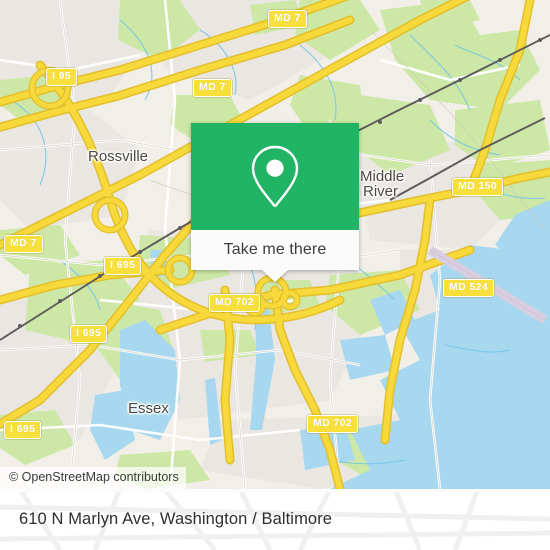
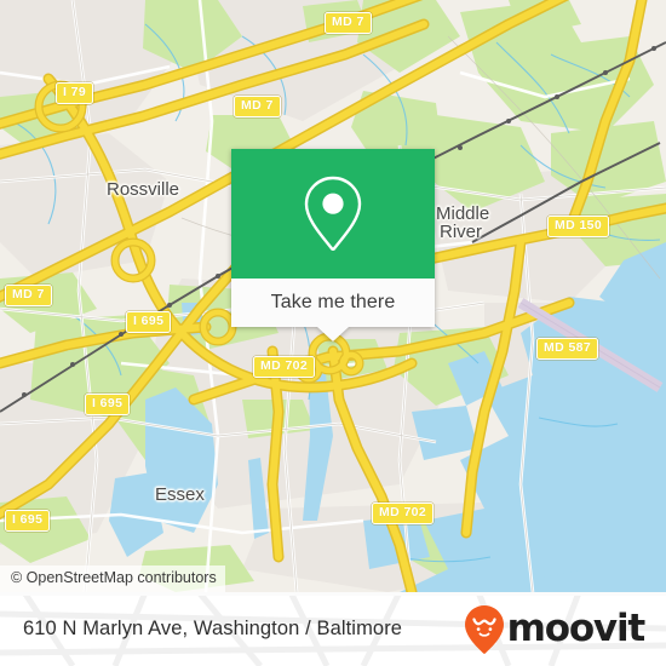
  MD 7
- I 95
+ I 79
  MD 7
  MD 150
  MD 7
  I 695
- MD 524
+ MD 587
  MD 702
  I 695
  I 695
  MD 702
  Rossville
  Middle
  River
  Essex
  © OpenStreetMap contributors
  Take me there
  610 N Marlyn Ave, Washington / Baltimore
+ moovit
